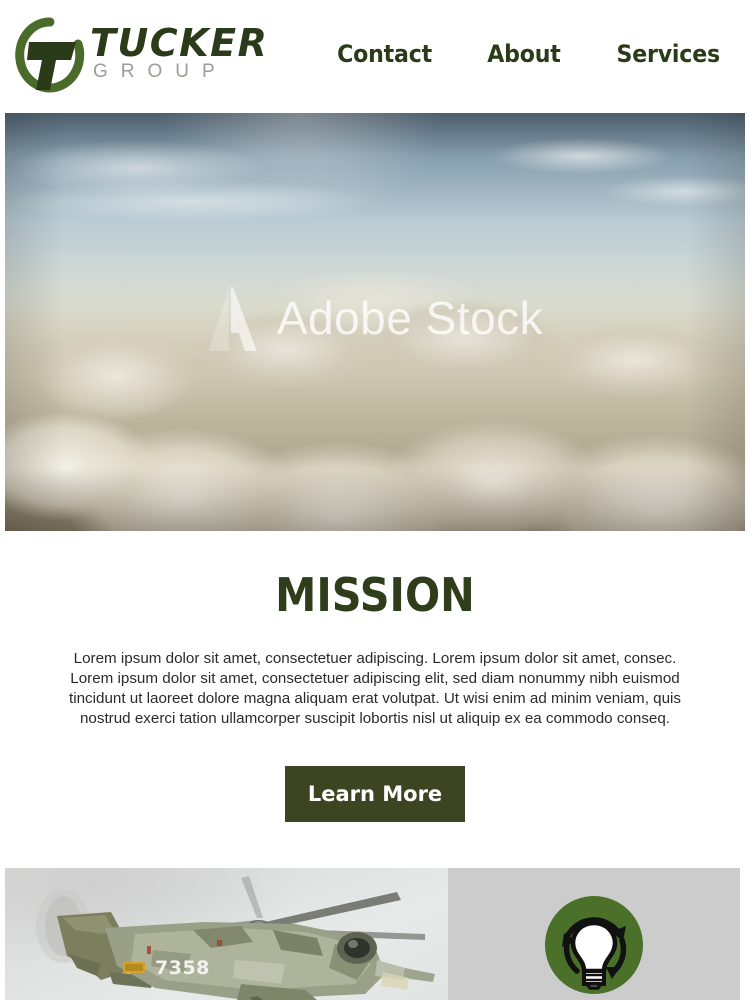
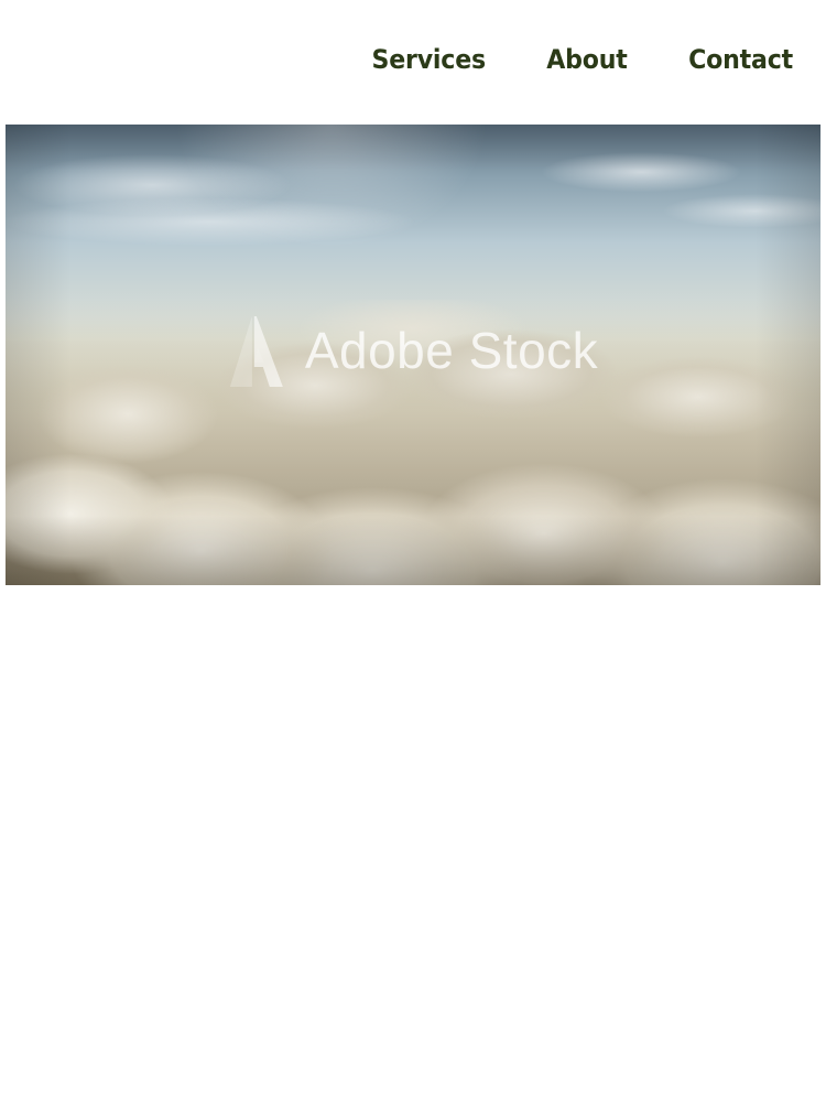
- TUCKER GROUP
- Contact
+ Services
  About
- Services
+ Contact
  Adobe Stock
- MISSION
- Lorem ipsum dolor sit amet, consectetuer adipiscing. Lorem ipsum dolor sit amet, consec. Lorem ipsum dolor sit amet, consectetuer adipiscing elit, sed diam nonummy nibh euismod tincidunt ut laoreet dolore magna aliquam erat volutpat. Ut wisi enim ad minim veniam, quis nostrud exerci tation ullamcorper suscipit lobortis nisl ut aliquip ex ea commodo conseq.
- Learn More
- 7358
